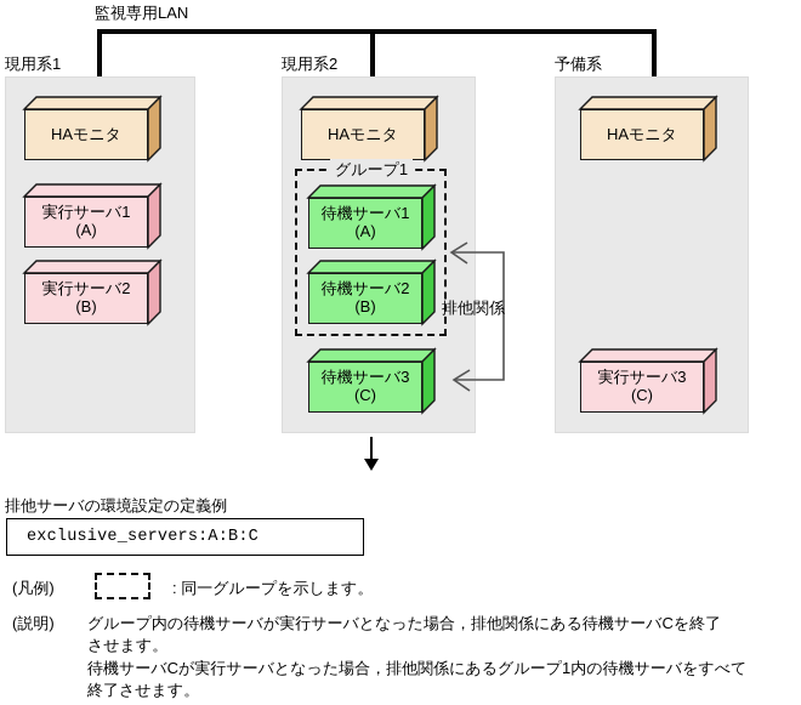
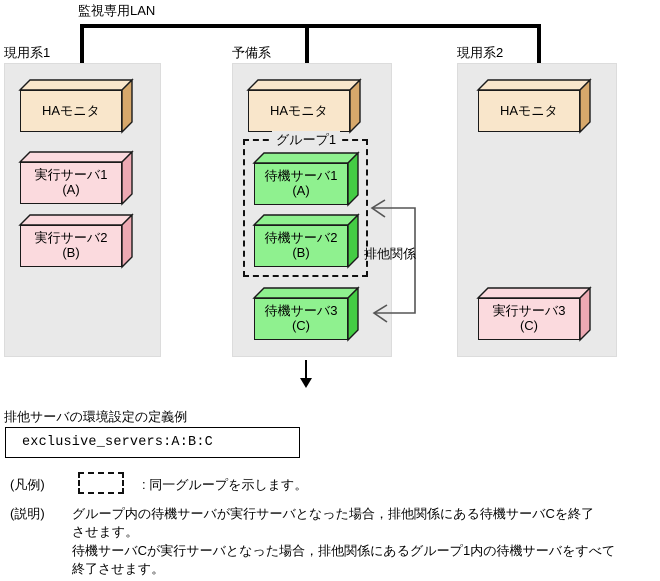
  監視専用LAN
  現用系1
  HAモニタ
  実行サーバ1
  (A)
  実行サーバ2
  (B)
- 現用系2
+ 予備系
  HAモニタ
  グループ1
  待機サーバ1
  (A)
  待機サーバ2
  (B)
  待機サーバ3
  (C)
  排他関係
- 予備系
+ 現用系2
  HAモニタ
  実行サーバ3
  (C)
  排他サーバの環境設定の定義例
  exclusive_servers:A:B:C
  (凡例)
  : 同一グループを示します。
  (説明)
  グループ内の待機サーバが実行サーバとなった場合，排他関係にある待機サーバCを終了
  させます。
  待機サーバCが実行サーバとなった場合，排他関係にあるグループ1内の待機サーバをすべて
  終了させます。
